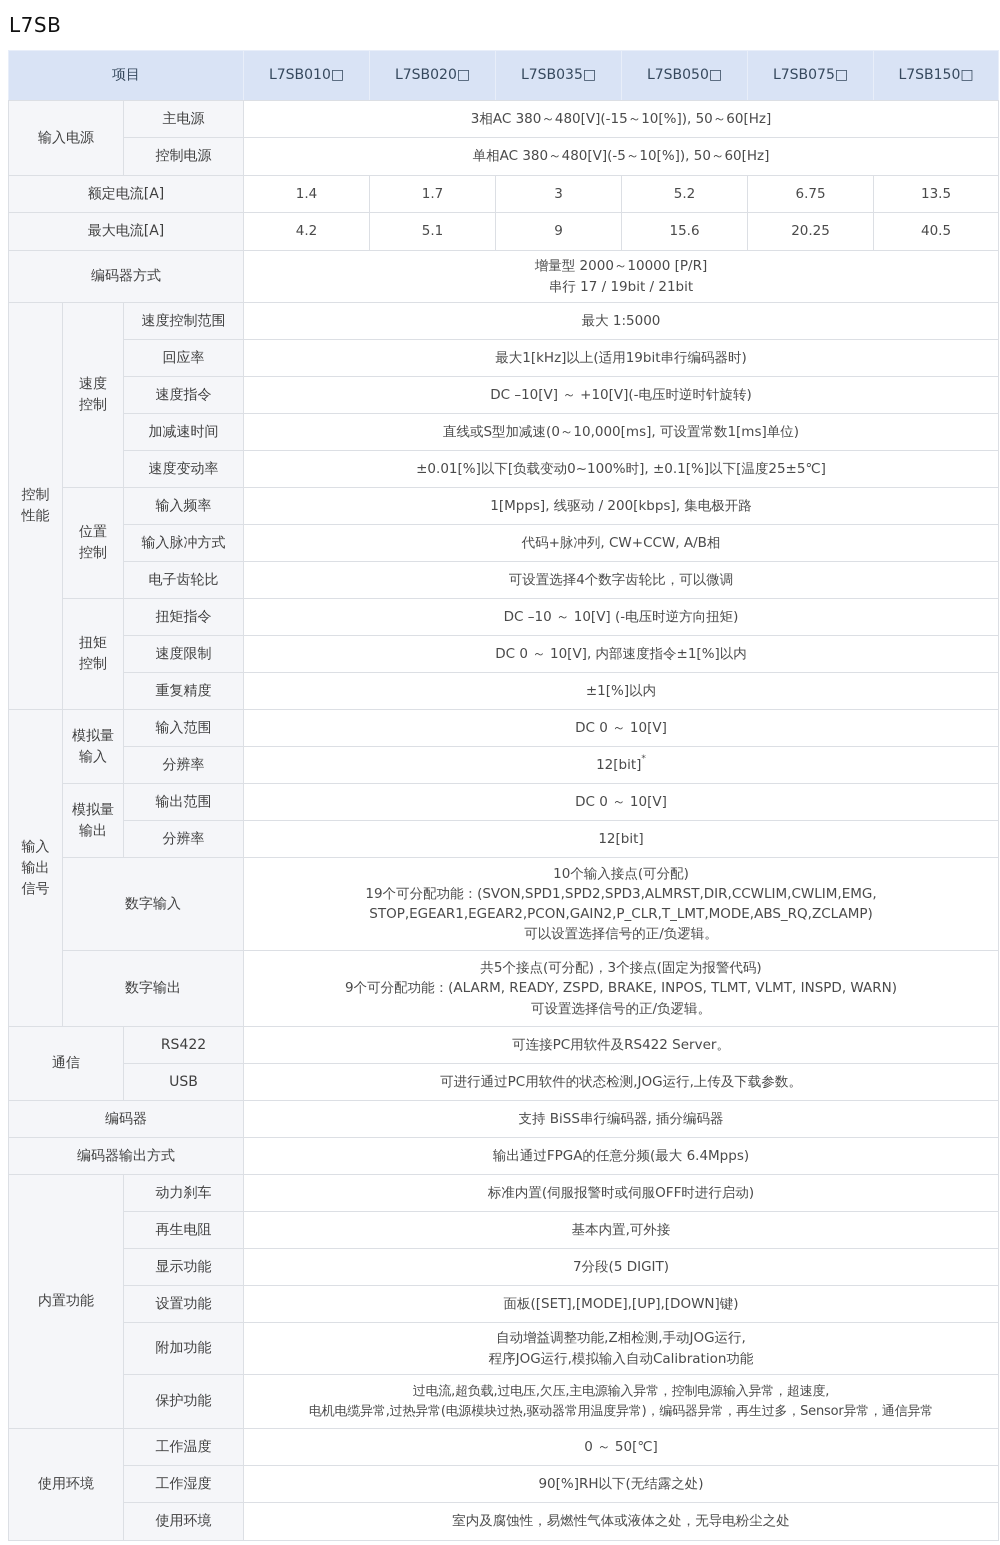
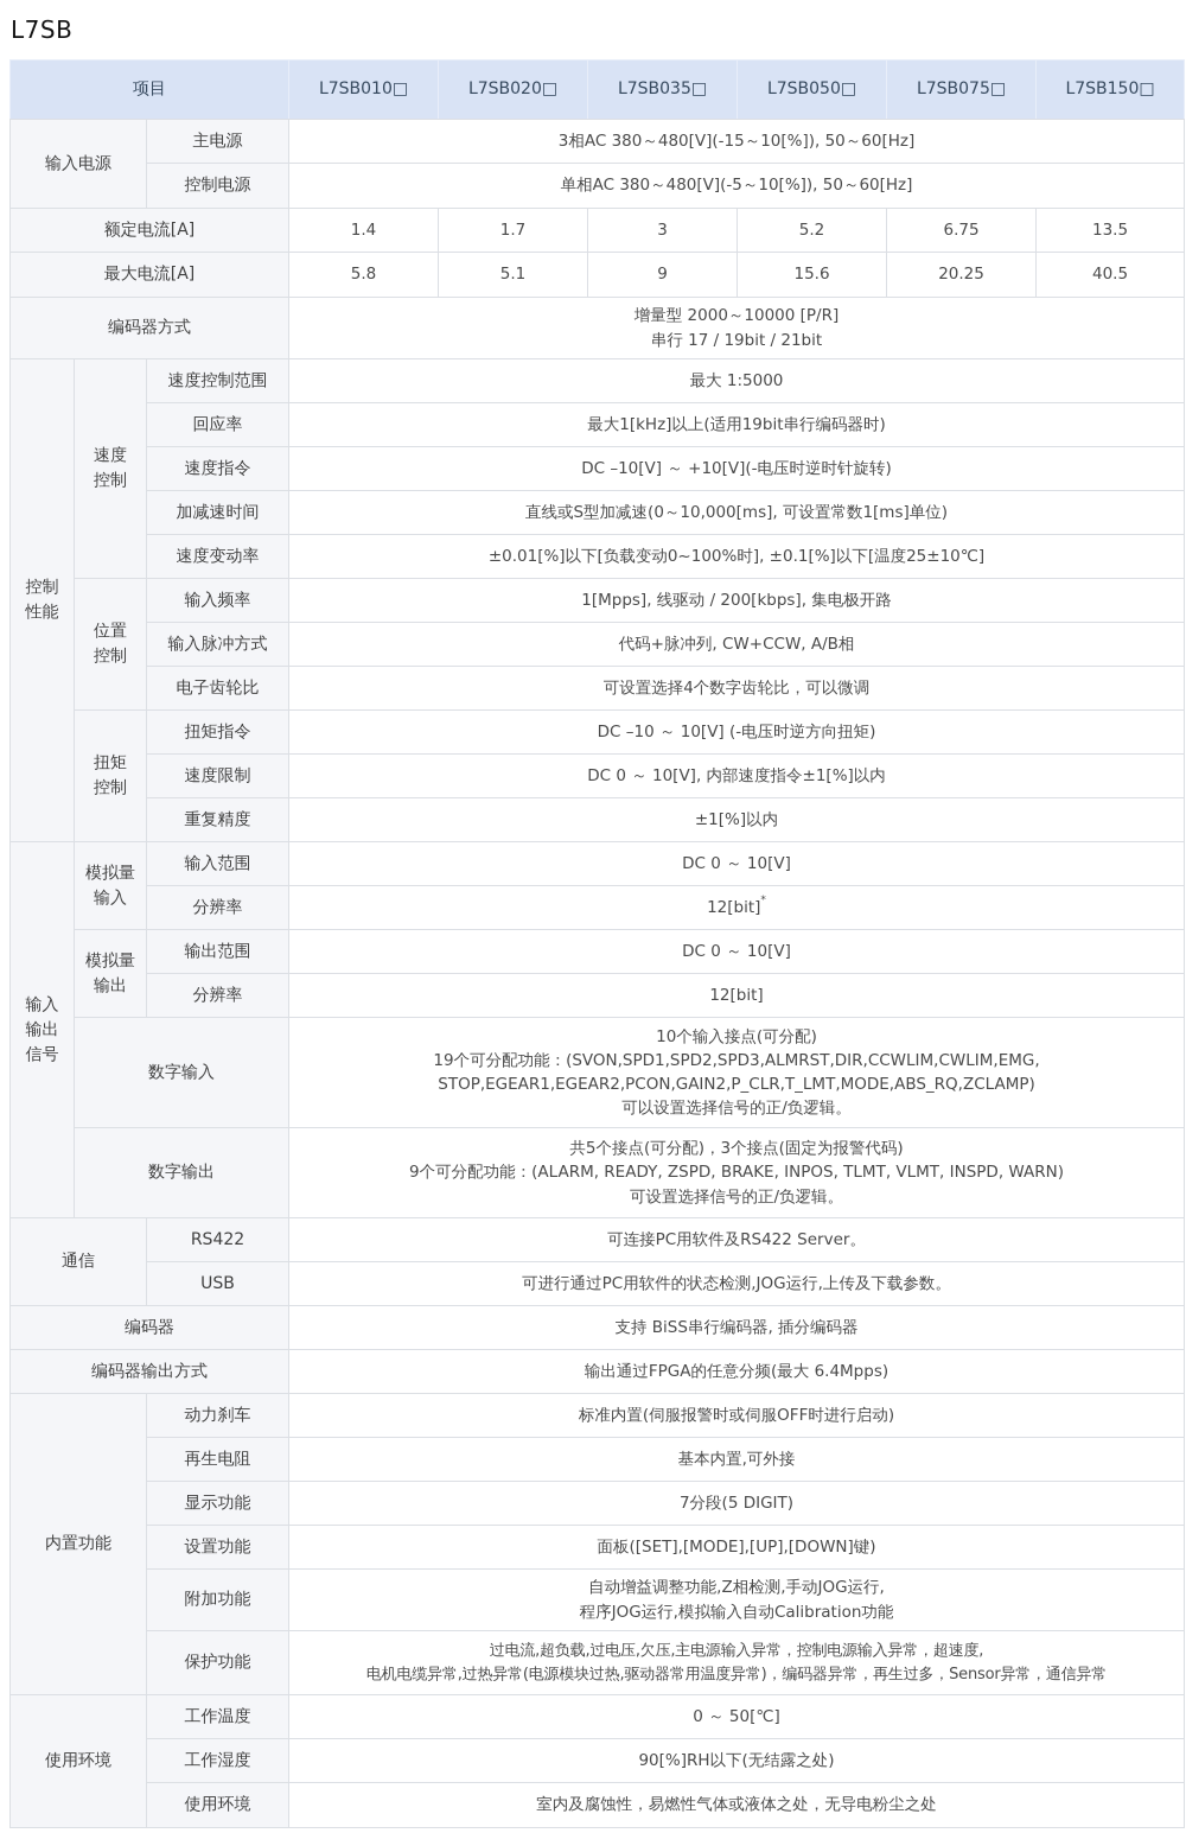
  L7SB
  项目	L7SB010□	L7SB020□	L7SB035□	L7SB050□	L7SB075□	L7SB150□
  输入电源	主电源	3相AC 380～480[V](-15～10[%]), 50～60[Hz]
  控制电源	单相AC 380～480[V](-5～10[%]), 50～60[Hz]
  额定电流[A]	1.4	1.7	3	5.2	6.75	13.5
- 最大电流[A]	4.2	5.1	9	15.6	20.25	40.5
+ 最大电流[A]	5.8	5.1	9	15.6	20.25	40.5
  编码器方式	增量型 2000～10000 [P/R] 串行 17 / 19bit / 21bit
  控制 性能	速度 控制	速度控制范围	最大 1:5000
  回应率	最大1[kHz]以上(适用19bit串行编码器时)
  速度指令	DC –10[V] ～ +10[V](-电压时逆时针旋转)
  加减速时间	直线或S型加减速(0～10,000[ms], 可设置常数1[ms]单位)
- 速度变动率	±0.01[%]以下[负载变动0~100%时], ±0.1[%]以下[温度25±5℃]
+ 速度变动率	±0.01[%]以下[负载变动0~100%时], ±0.1[%]以下[温度25±10℃]
  位置 控制	输入频率	1[Mpps], 线驱动 / 200[kbps], 集电极开路
  输入脉冲方式	代码+脉冲列, CW+CCW, A/B相
  电子齿轮比	可设置选择4个数字齿轮比，可以微调
  扭矩 控制	扭矩指令	DC –10 ～ 10[V] (-电压时逆方向扭矩)
  速度限制	DC 0 ～ 10[V], 内部速度指令±1[%]以内
  重复精度	±1[%]以内
  输入 输出 信号	模拟量 输入	输入范围	DC 0 ～ 10[V]
  分辨率	12[bit]*
  模拟量 输出	输出范围	DC 0 ～ 10[V]
  分辨率	12[bit]
  数字输入	10个输入接点(可分配) 19个可分配功能：(SVON,SPD1,SPD2,SPD3,ALMRST,DIR,CCWLIM,CWLIM,EMG, STOP,EGEAR1,EGEAR2,PCON,GAIN2,P_CLR,T_LMT,MODE,ABS_RQ,ZCLAMP) 可以设置选择信号的正/负逻辑。
  数字输出	共5个接点(可分配)，3个接点(固定为报警代码) 9个可分配功能：(ALARM, READY, ZSPD, BRAKE, INPOS, TLMT, VLMT, INSPD, WARN) 可设置选择信号的正/负逻辑。
  通信	RS422	可连接PC用软件及RS422 Server。
  USB	可进行通过PC用软件的状态检测,JOG运行,上传及下载参数。
  编码器	支持 BiSS串行编码器, 插分编码器
  编码器输出方式	输出通过FPGA的任意分频(最大 6.4Mpps)
  内置功能	动力刹车	标准内置(伺服报警时或伺服OFF时进行启动)
  再生电阻	基本内置,可外接
  显示功能	7分段(5 DIGIT)
  设置功能	面板([SET],[MODE],[UP],[DOWN]键)
  附加功能	自动增益调整功能,Z相检测,手动JOG运行, 程序JOG运行,模拟输入自动Calibration功能
  保护功能	过电流,超负载,过电压,欠压,主电源输入异常，控制电源输入异常，超速度, 电机电缆异常,过热异常(电源模块过热,驱动器常用温度异常)，编码器异常，再生过多，Sensor异常，通信异常
  使用环境	工作温度	0 ～ 50[℃]
  工作湿度	90[%]RH以下(无结露之处)
  使用环境	室内及腐蚀性，易燃性气体或液体之处，无导电粉尘之处
